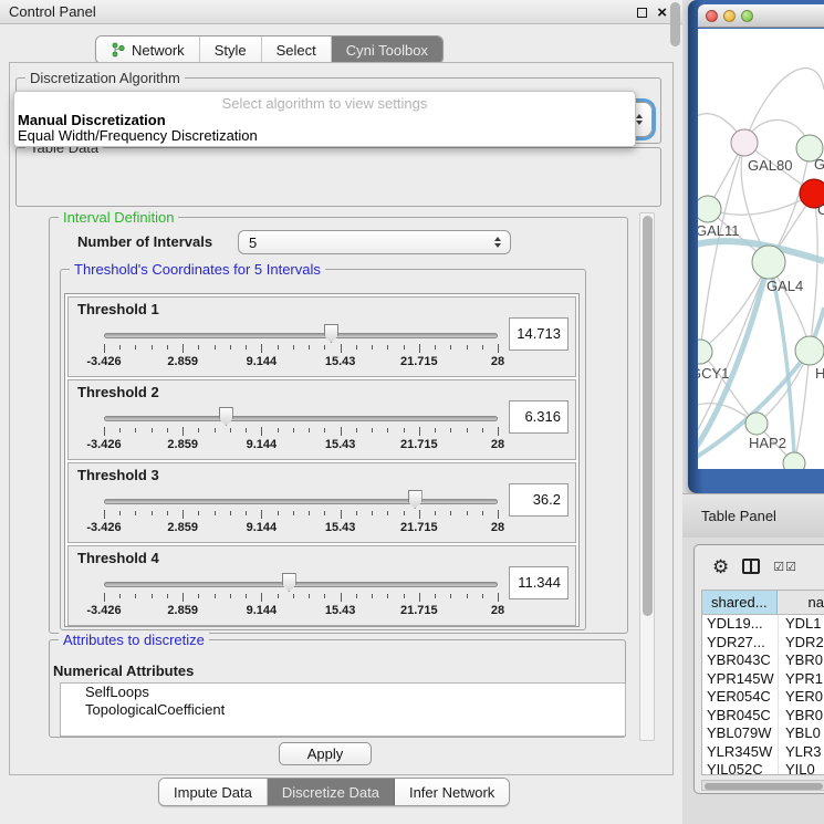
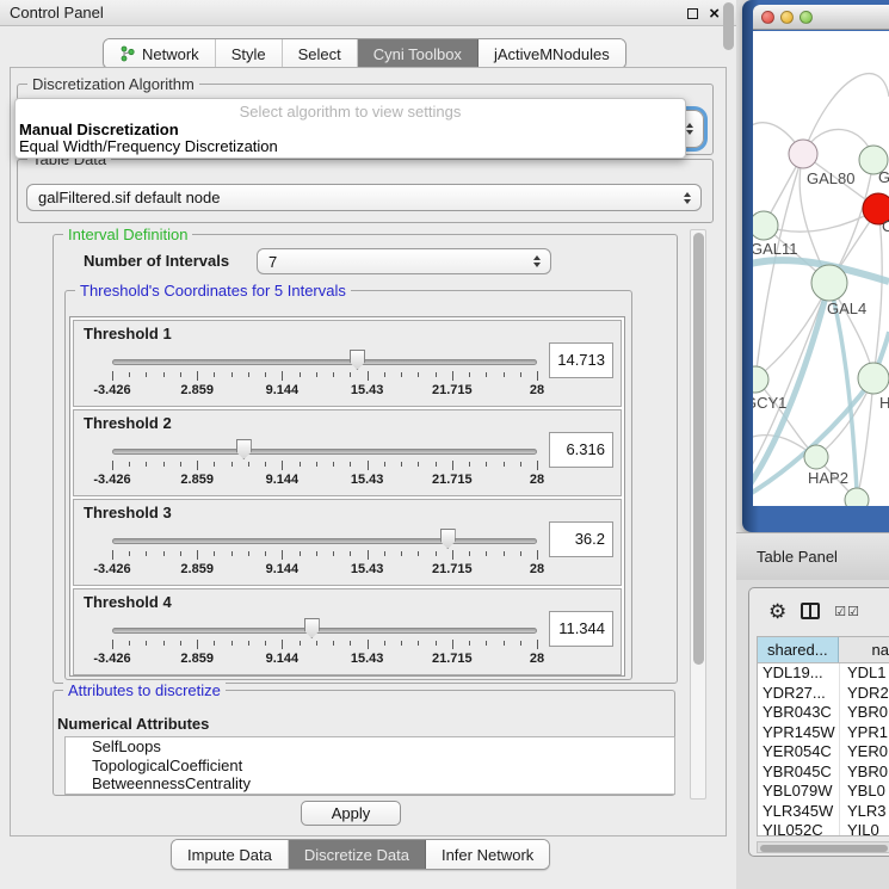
  Control Panel
  ×
  Network
  Style
  Select
  Cyni Toolbox
+ jActiveMNodules
  Discretization Algorithm
  Select algorithm to view settings
  Manual Discretization
  Equal Width/Frequency Discretization
  Table Data
+ galFiltered.sif default node
  Interval Definition
  Number of Intervals
- 5
+ 7
  Threshold's Coordinates for 5 Intervals
  Threshold 1
  -3.426
  2.859
  9.144
  15.43
  21.715
  28
  14.713
  Threshold 2
  -3.426
  2.859
  9.144
  15.43
  21.715
  28
  6.316
  Threshold 3
  -3.426
  2.859
  9.144
  15.43
  21.715
  28
  36.2
  Threshold 4
  -3.426
  2.859
  9.144
  15.43
  21.715
  28
  11.344
  Attributes to discretize
  Numerical Attributes
  SelfLoops
  TopologicalCoefficient
+ BetweennessCentrality
  Apply
  Impute Data
  Discretize Data
  Infer Network
  GAL80
  C
  GAL11
  GAL4
  CY1
  H
  HAP2
  Table Panel
  ⚙
  ☑☑
  shared...
  na
  YDL19...
  YDL1
  YDR27...
  YDR2
  YBR043C
  YBR0
  YPR145W
  YPR1
  YER054C
  YER0
  YBR045C
  YBR0
  YBL079W
  YBL0
  YLR345W
  YLR3
  YIL052C
  YIL0
